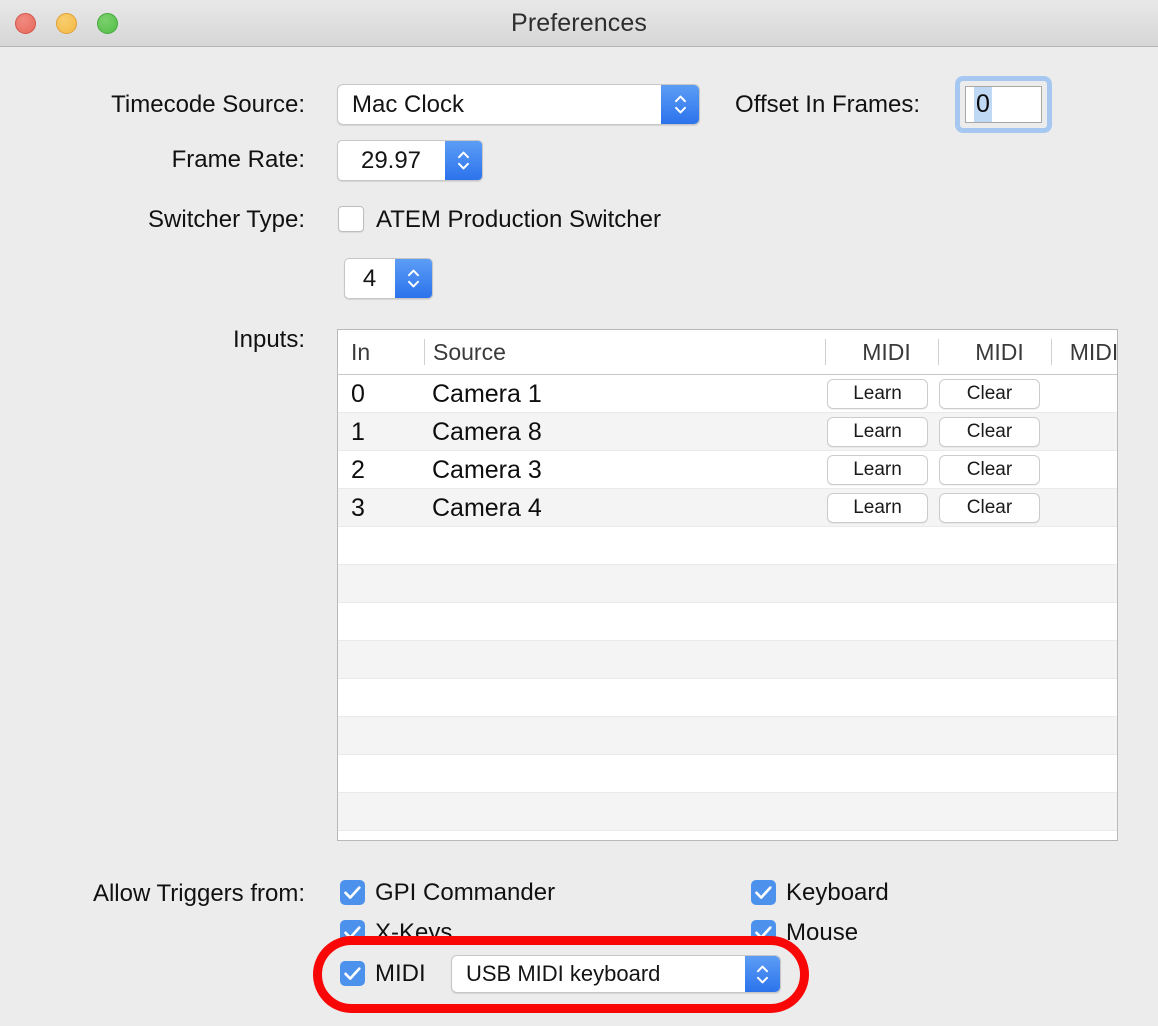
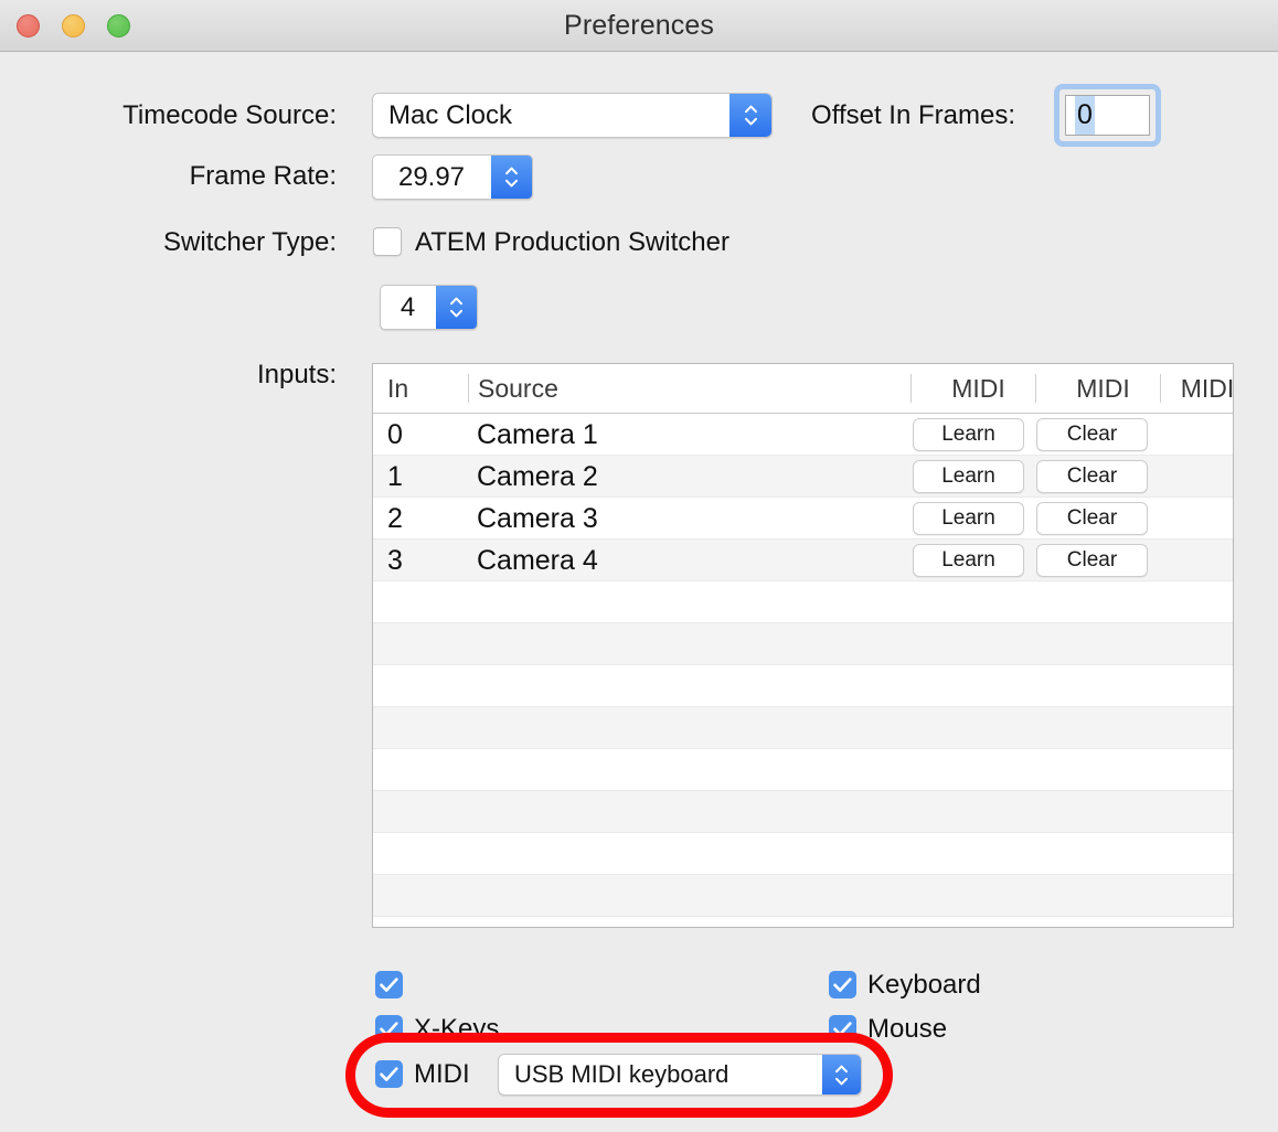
  Preferences
  Timecode Source:
  Mac Clock
  Offset In Frames:
  0
  Frame Rate:
  29.97
  Switcher Type:
  ATEM Production Switcher
  4
  Inputs:
  In
  Source
  MIDI
  MIDI
  MIDI
  0
  Camera 1
  Learn
  Clear
  1
- Camera 8
+ Camera 2
  Learn
  Clear
  2
  Camera 3
  Learn
  Clear
  3
  Camera 4
  Learn
  Clear
- Allow Triggers from:
- GPI Commander
  Keyboard
  X-Keys
  Mouse
  MIDI
  USB MIDI keyboard
